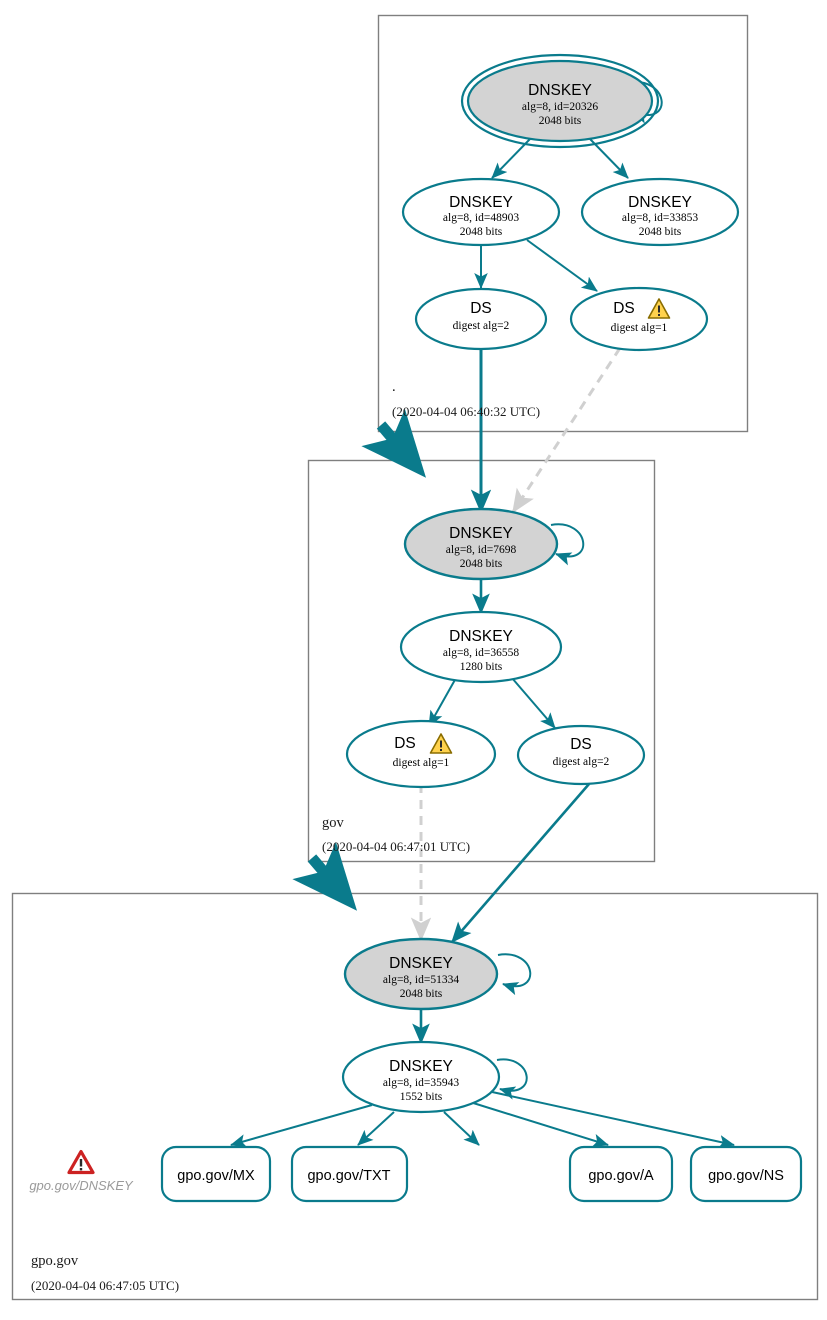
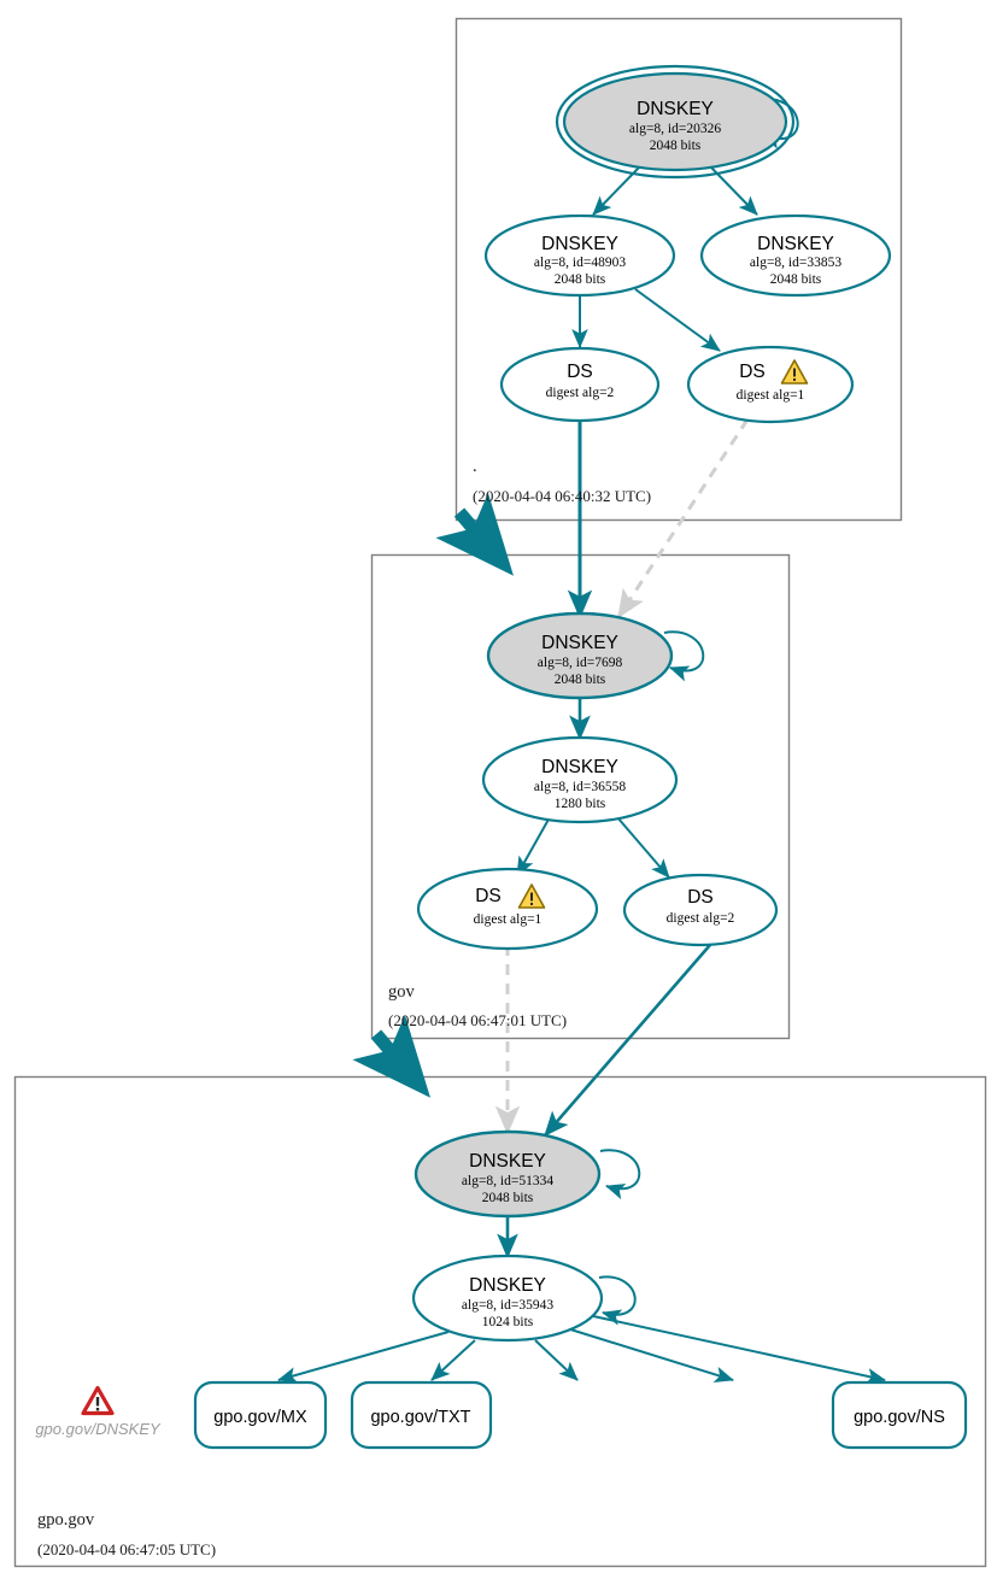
  DNSKEY
  alg=8, id=20326
  2048 bits
  DNSKEY
  alg=8, id=48903
  2048 bits
  DNSKEY
  alg=8, id=33853
  2048 bits
  DS
  digest alg=2
  DS
  digest alg=1
  .
  (2020-04-04 06:40:32 UTC)
  DNSKEY
  alg=8, id=7698
  2048 bits
  DNSKEY
  alg=8, id=36558
  1280 bits
  DS
  digest alg=1
  DS
  digest alg=2
  gov
  (2020-04-04 06:47:01 UTC)
  DNSKEY
  alg=8, id=51334
  2048 bits
  DNSKEY
  alg=8, id=35943
- 1552 bits
+ 1024 bits
  gpo.gov/MX
  gpo.gov/TXT
- gpo.gov/A
  gpo.gov/NS
  gpo.gov/DNSKEY
  gpo.gov
  (2020-04-04 06:47:05 UTC)
